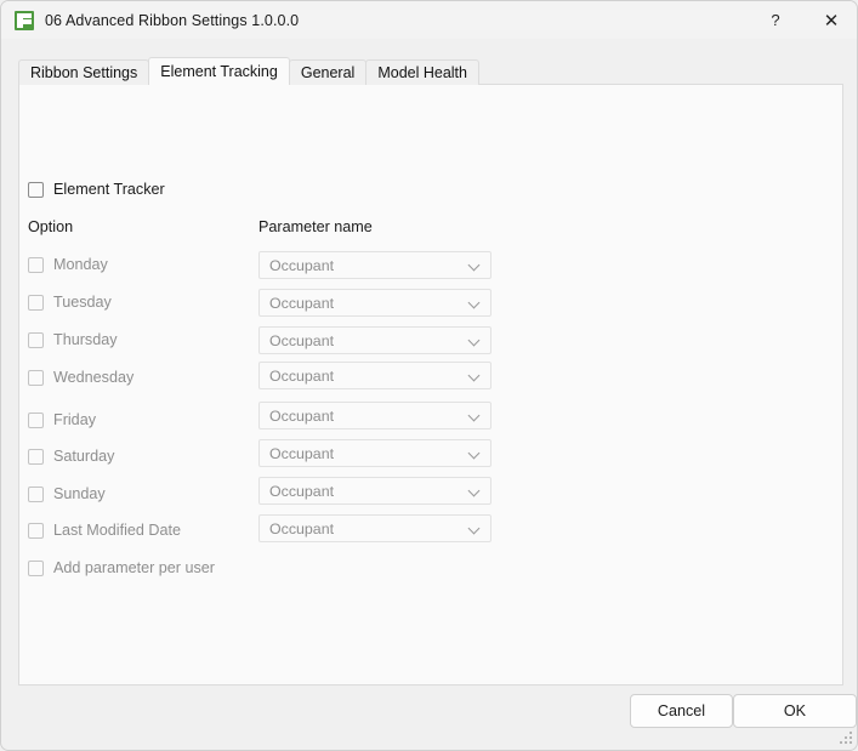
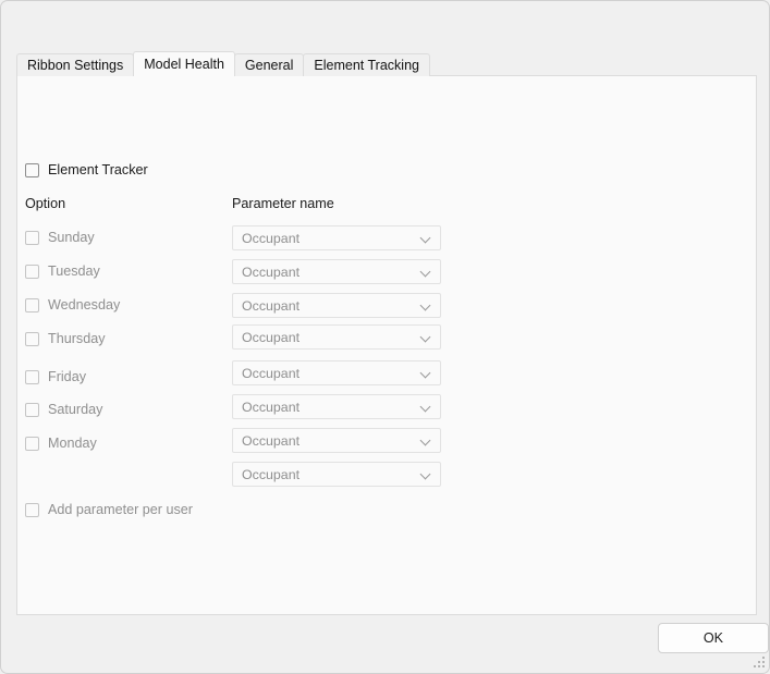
- 06 Advanced Ribbon Settings 1.0.0.0
- ?
- ✕
  Ribbon Settings
- Element Tracking
+ Model Health
  General
- Model Health
+ Element Tracking
  Element Tracker
  Option
  Parameter name
- Monday
+ Sunday
  Occupant
  Tuesday
  Occupant
- Thursday
+ Wednesday
  Occupant
- Wednesday
+ Thursday
  Occupant
  Friday
  Occupant
  Saturday
  Occupant
- Sunday
+ Monday
  Occupant
- Last Modified Date
  Occupant
  Add parameter per user
- Cancel
  OK
